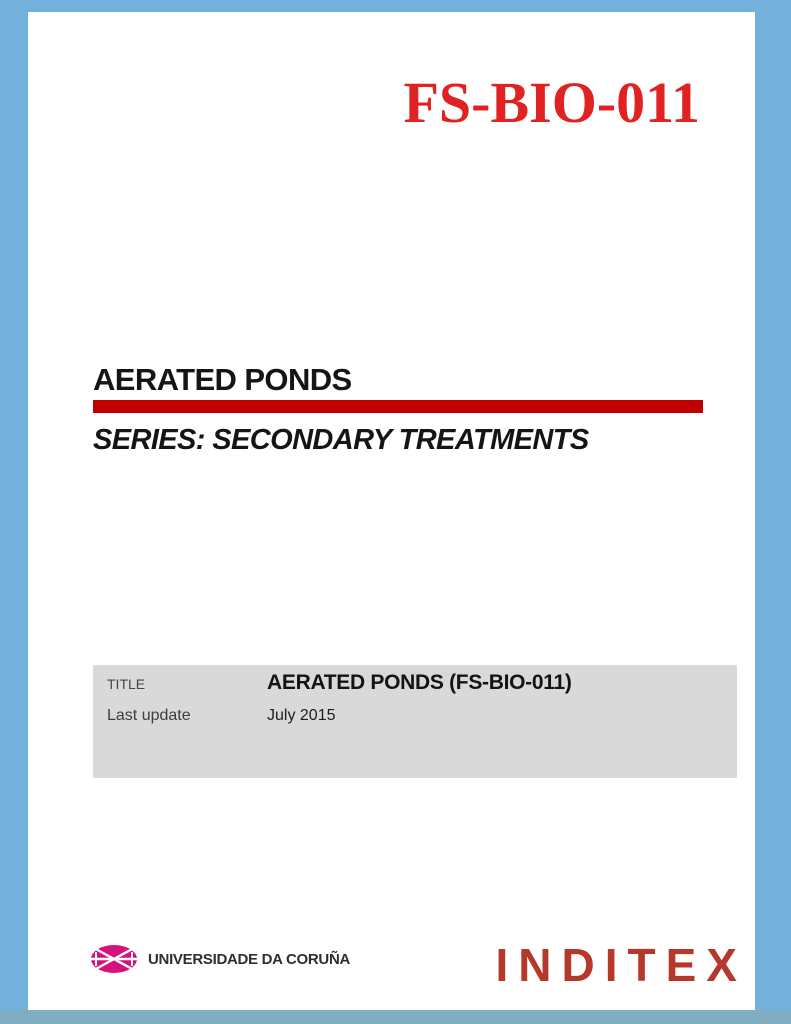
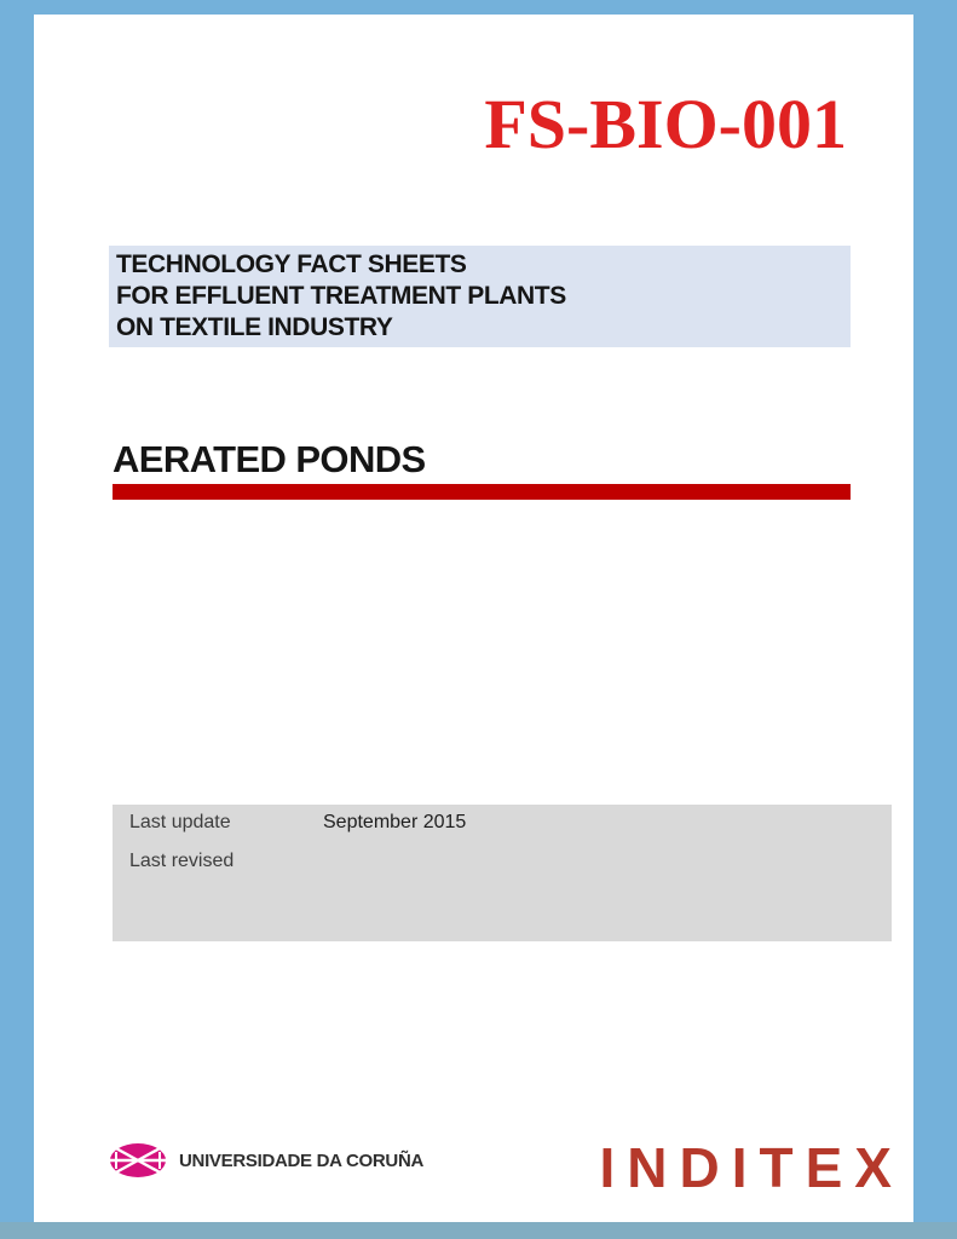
- FS-BIO-011
+ FS-BIO-001
+ TECHNOLOGY FACT SHEETS
+ FOR EFFLUENT TREATMENT PLANTS
+ ON TEXTILE INDUSTRY
  AERATED PONDS
- SERIES: SECONDARY TREATMENTS
- TITLE
- AERATED PONDS (FS-BIO-011)
  Last update
- July 2015
+ September 2015
+ Last revised
  UNIVERSIDADE DA CORUÑA
  INDITEX
